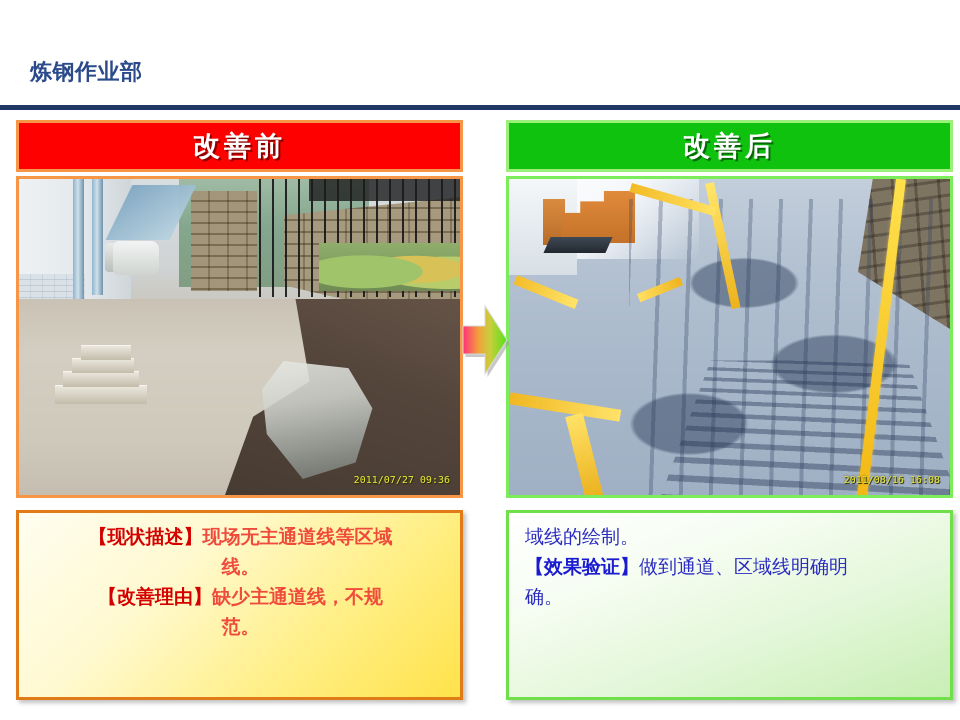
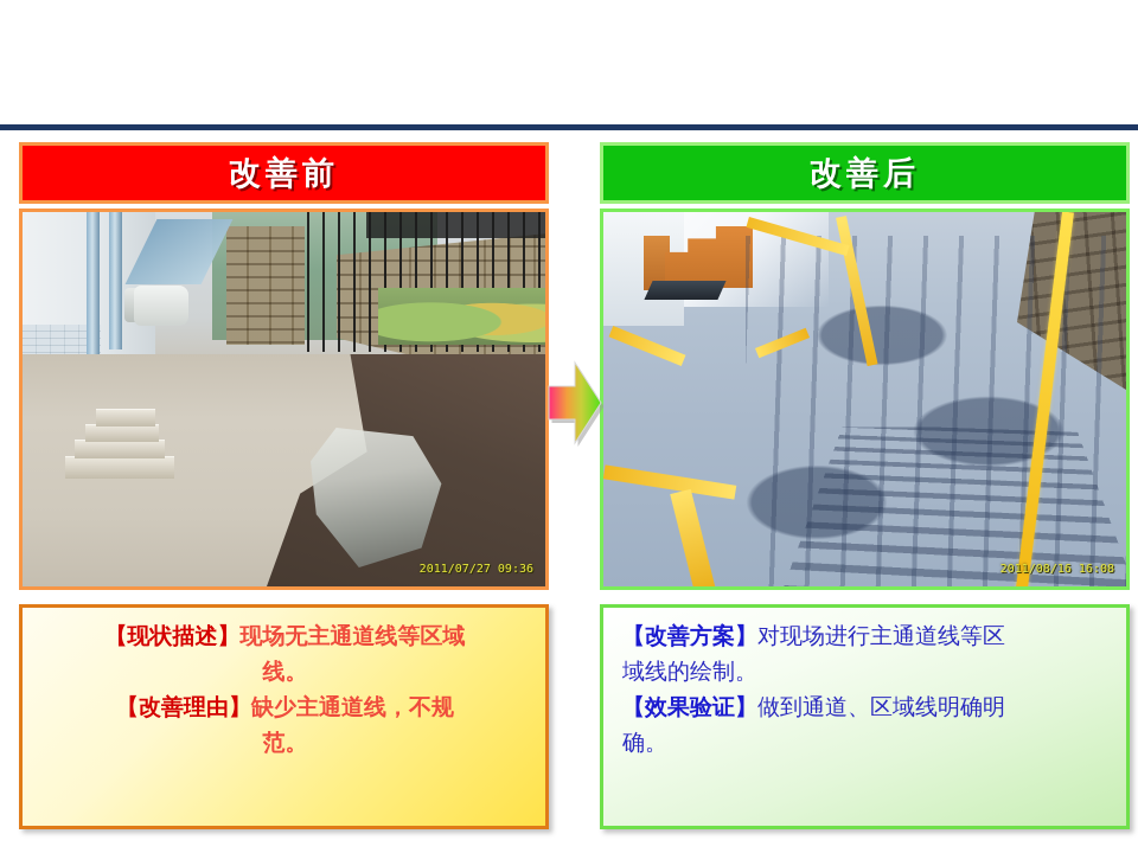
- 炼钢作业部
  改善前
  2011/07/27 09:36
  改善后
  2011/08/16 16:08
  【现状描述】现场无主通道线等区域
  线。
  【改善理由】缺少主通道线，不规
  范。
+ 【改善方案】对现场进行主通道线等区
  域线的绘制。
  【效果验证】做到通道、区域线明确明
  确。
